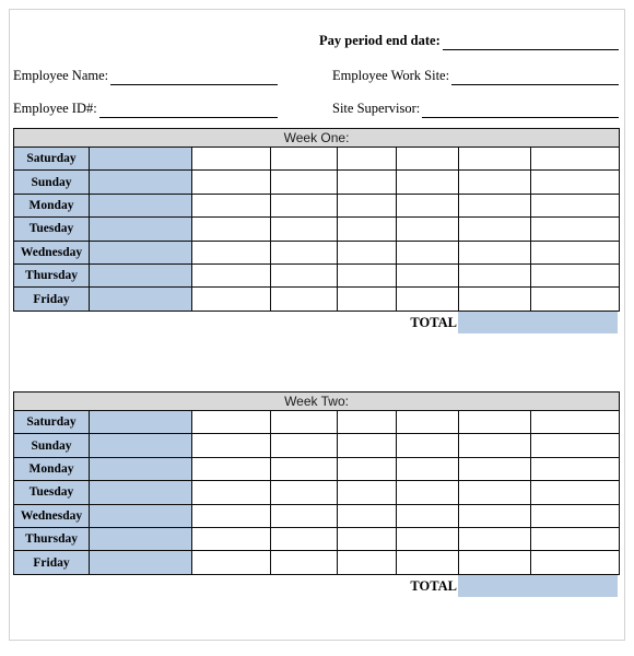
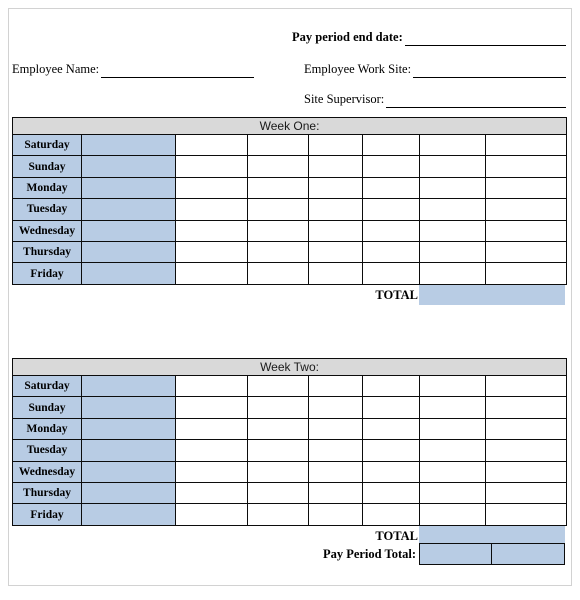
  Pay period end date:
  Employee Name:
  Employee Work Site:
- Employee ID#:
  Site Supervisor:
  Week One:
  Saturday
  Sunday
  Monday
  Tuesday
  Wednesday
  Thursday
  Friday
  TOTAL
  Week Two:
  Saturday
  Sunday
  Monday
  Tuesday
  Wednesday
  Thursday
  Friday
  TOTAL
+ Pay Period Total:
